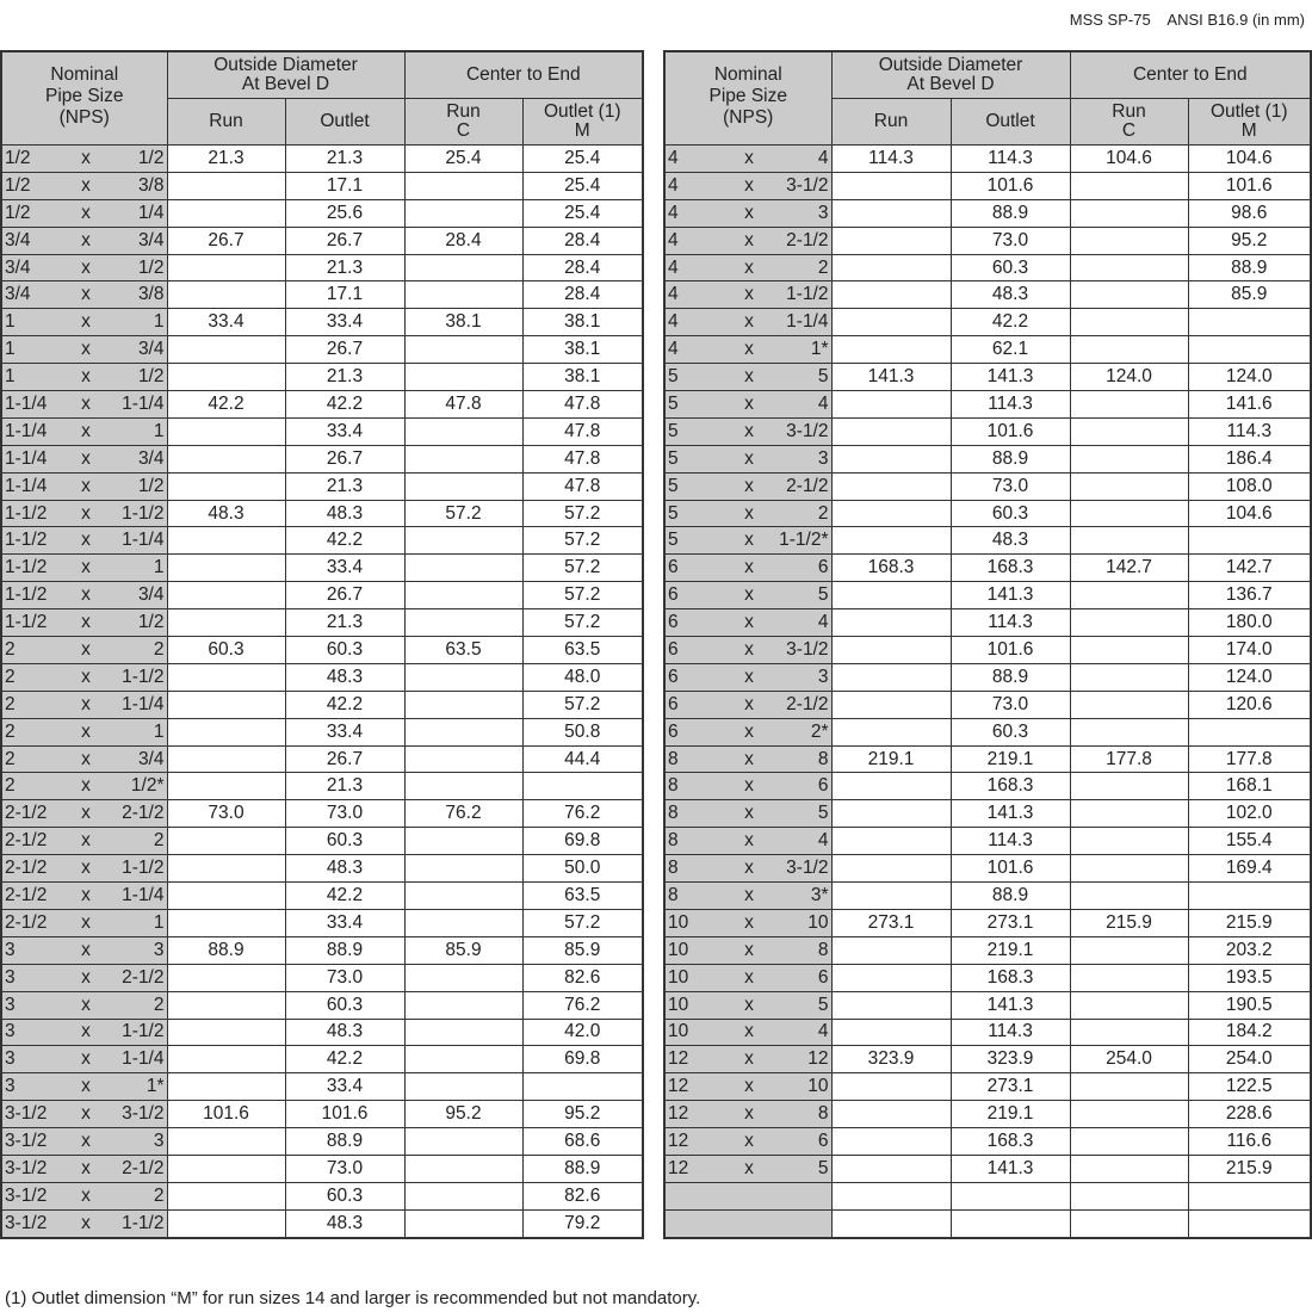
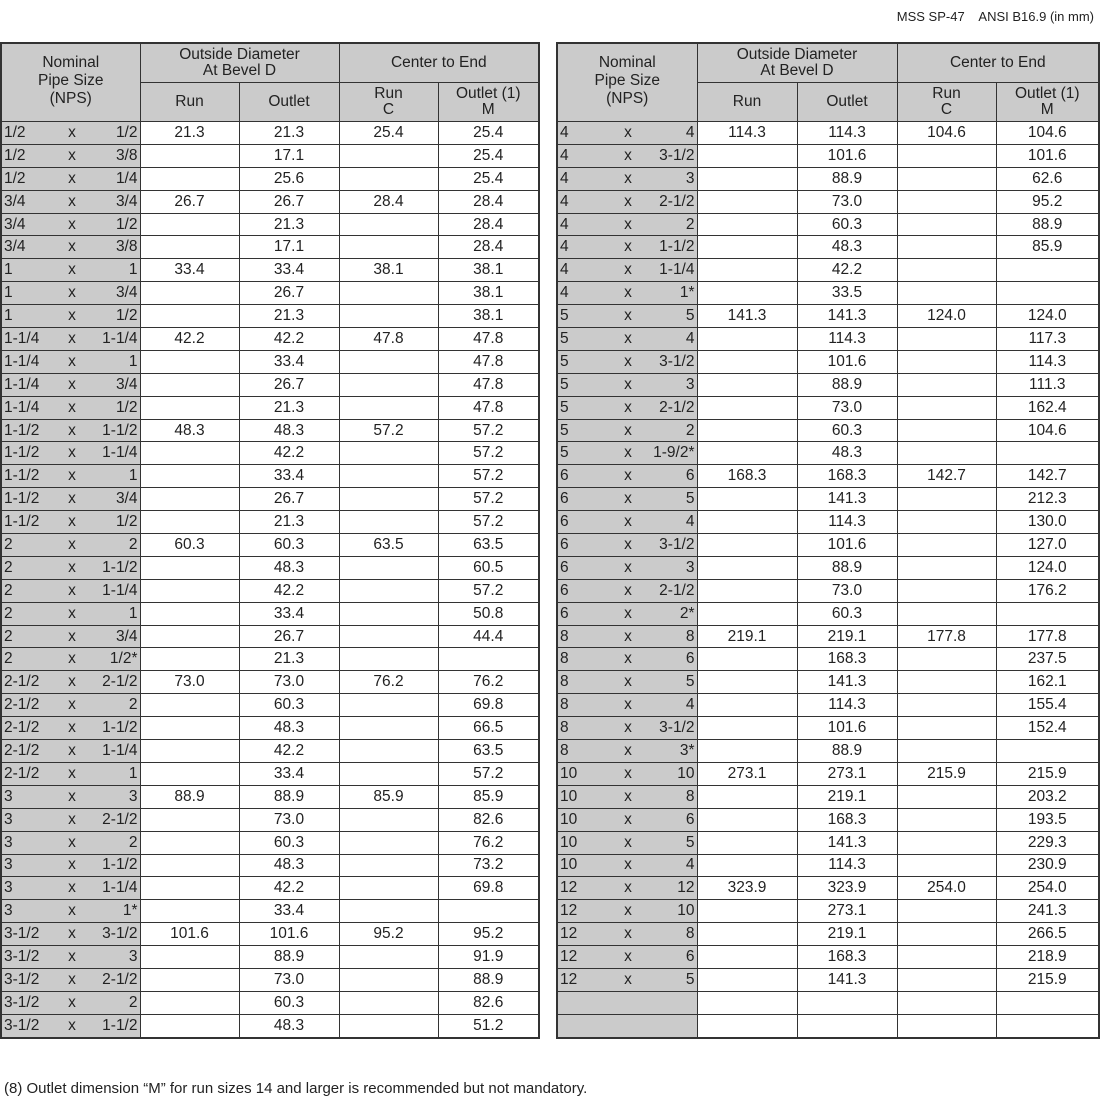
- MSS SP-75 ANSI B16.9 (in mm)
+ MSS SP-47 ANSI B16.9 (in mm)
  Nominal Pipe Size (NPS)	Outside Diameter At Bevel D	Center to End
  Run	Outlet	Run C	Outlet (1) M
  1/2 x 1/2	21.3	21.3	25.4	25.4
  1/2 x 3/8		17.1		25.4
  1/2 x 1/4		25.6		25.4
  3/4 x 3/4	26.7	26.7	28.4	28.4
  3/4 x 1/2		21.3		28.4
  3/4 x 3/8		17.1		28.4
  1 x 1	33.4	33.4	38.1	38.1
  1 x 3/4		26.7		38.1
  1 x 1/2		21.3		38.1
  1-1/4 x 1-1/4	42.2	42.2	47.8	47.8
  1-1/4 x 1		33.4		47.8
  1-1/4 x 3/4		26.7		47.8
  1-1/4 x 1/2		21.3		47.8
  1-1/2 x 1-1/2	48.3	48.3	57.2	57.2
  1-1/2 x 1-1/4		42.2		57.2
  1-1/2 x 1		33.4		57.2
  1-1/2 x 3/4		26.7		57.2
  1-1/2 x 1/2		21.3		57.2
  2 x 2	60.3	60.3	63.5	63.5
- 2 x 1-1/2		48.3		48.0
+ 2 x 1-1/2		48.3		60.5
  2 x 1-1/4		42.2		57.2
  2 x 1		33.4		50.8
  2 x 3/4		26.7		44.4
  2 x 1/2*		21.3
  2-1/2 x 2-1/2	73.0	73.0	76.2	76.2
  2-1/2 x 2		60.3		69.8
- 2-1/2 x 1-1/2		48.3		50.0
+ 2-1/2 x 1-1/2		48.3		66.5
  2-1/2 x 1-1/4		42.2		63.5
  2-1/2 x 1		33.4		57.2
  3 x 3	88.9	88.9	85.9	85.9
  3 x 2-1/2		73.0		82.6
  3 x 2		60.3		76.2
- 3 x 1-1/2		48.3		42.0
+ 3 x 1-1/2		48.3		73.2
  3 x 1-1/4		42.2		69.8
  3 x 1*		33.4
  3-1/2 x 3-1/2	101.6	101.6	95.2	95.2
- 3-1/2 x 3		88.9		68.6
+ 3-1/2 x 3		88.9		91.9
  3-1/2 x 2-1/2		73.0		88.9
  3-1/2 x 2		60.3		82.6
- 3-1/2 x 1-1/2		48.3		79.2
+ 3-1/2 x 1-1/2		48.3		51.2
  Nominal Pipe Size (NPS)	Outside Diameter At Bevel D	Center to End
  Run	Outlet	Run C	Outlet (1) M
  4 x 4	114.3	114.3	104.6	104.6
  4 x 3-1/2		101.6		101.6
- 4 x 3		88.9		98.6
+ 4 x 3		88.9		62.6
  4 x 2-1/2		73.0		95.2
  4 x 2		60.3		88.9
  4 x 1-1/2		48.3		85.9
  4 x 1-1/4		42.2
- 4 x 1*		62.1
+ 4 x 1*		33.5
  5 x 5	141.3	141.3	124.0	124.0
- 5 x 4		114.3		141.6
+ 5 x 4		114.3		117.3
  5 x 3-1/2		101.6		114.3
- 5 x 3		88.9		186.4
+ 5 x 3		88.9		111.3
- 5 x 2-1/2		73.0		108.0
+ 5 x 2-1/2		73.0		162.4
  5 x 2		60.3		104.6
- 5 x 1-1/2*		48.3
+ 5 x 1-9/2*		48.3
  6 x 6	168.3	168.3	142.7	142.7
- 6 x 5		141.3		136.7
+ 6 x 5		141.3		212.3
- 6 x 4		114.3		180.0
+ 6 x 4		114.3		130.0
- 6 x 3-1/2		101.6		174.0
+ 6 x 3-1/2		101.6		127.0
  6 x 3		88.9		124.0
- 6 x 2-1/2		73.0		120.6
+ 6 x 2-1/2		73.0		176.2
  6 x 2*		60.3
  8 x 8	219.1	219.1	177.8	177.8
- 8 x 6		168.3		168.1
+ 8 x 6		168.3		237.5
- 8 x 5		141.3		102.0
+ 8 x 5		141.3		162.1
  8 x 4		114.3		155.4
- 8 x 3-1/2		101.6		169.4
+ 8 x 3-1/2		101.6		152.4
  8 x 3*		88.9
  10 x 10	273.1	273.1	215.9	215.9
  10 x 8		219.1		203.2
  10 x 6		168.3		193.5
- 10 x 5		141.3		190.5
+ 10 x 5		141.3		229.3
- 10 x 4		114.3		184.2
+ 10 x 4		114.3		230.9
  12 x 12	323.9	323.9	254.0	254.0
- 12 x 10		273.1		122.5
+ 12 x 10		273.1		241.3
- 12 x 8		219.1		228.6
+ 12 x 8		219.1		266.5
- 12 x 6		168.3		116.6
+ 12 x 6		168.3		218.9
  12 x 5		141.3		215.9
- (1) Outlet dimension “M” for run sizes 14 and larger is recommended but not mandatory.
+ (8) Outlet dimension “M” for run sizes 14 and larger is recommended but not mandatory.
